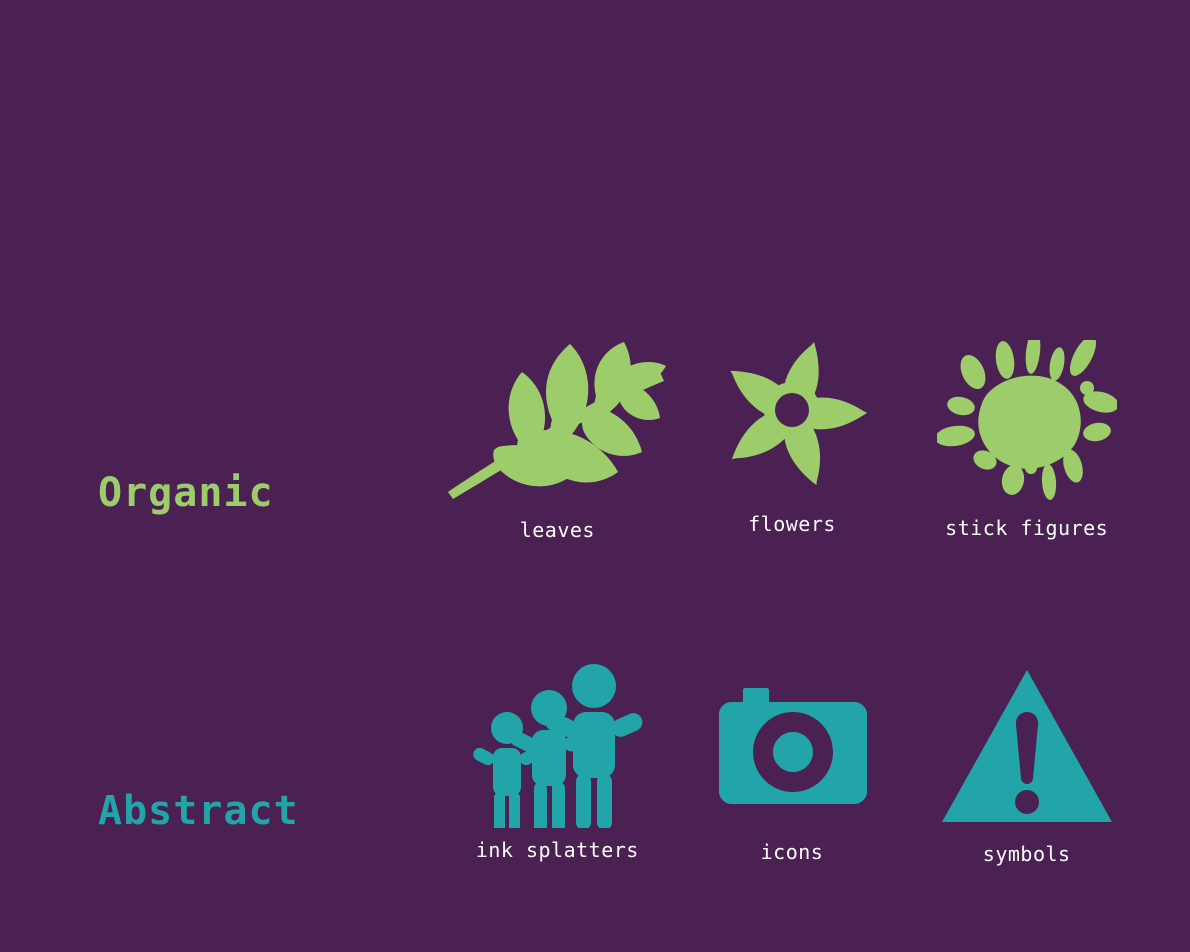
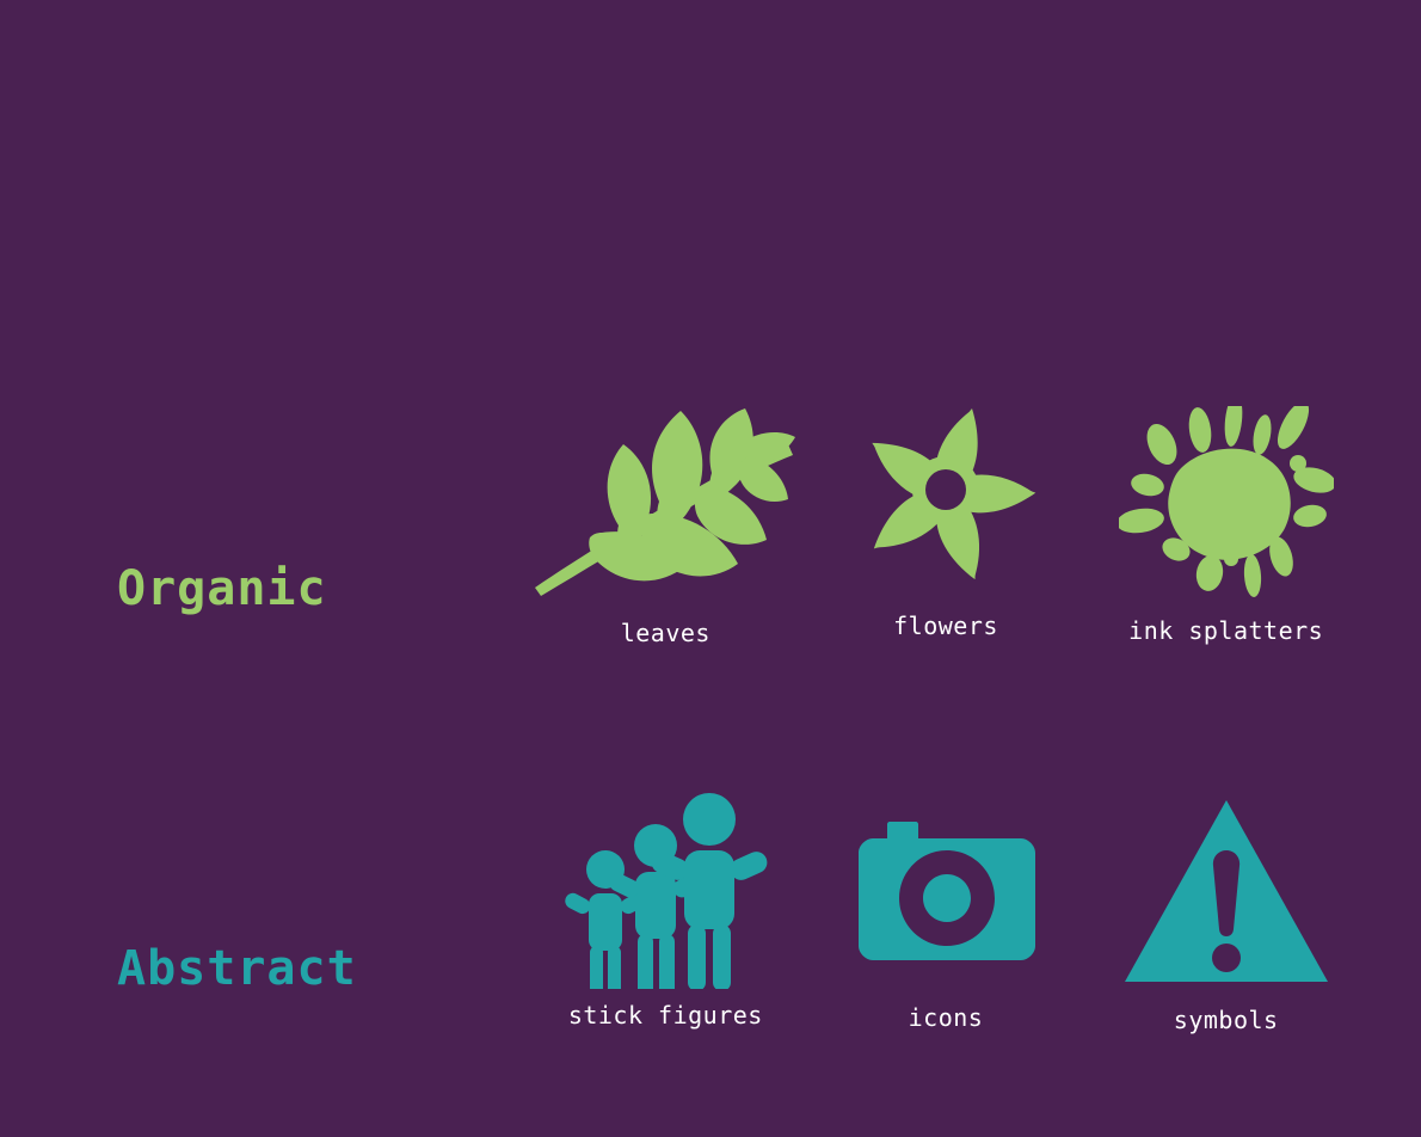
  Organic
  leaves
  flowers
- stick figures
+ ink splatters
  Abstract
- ink splatters
+ stick figures
  icons
  symbols
